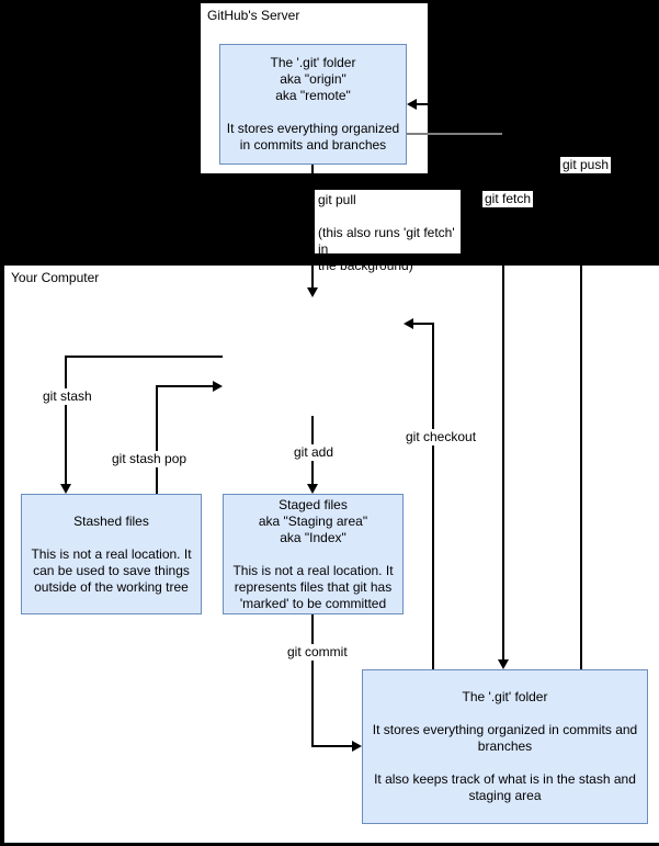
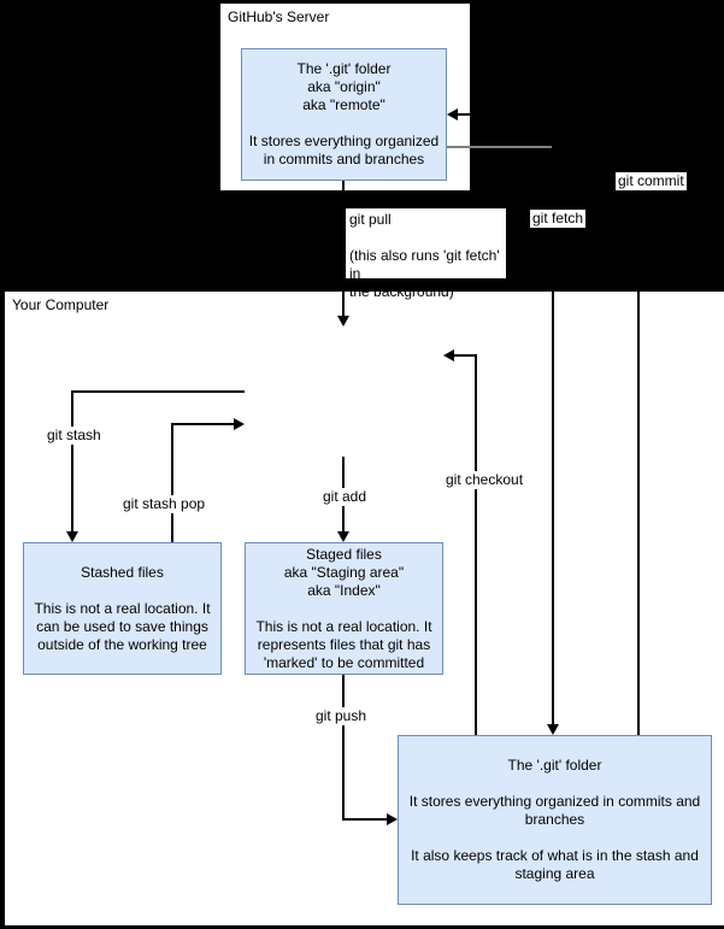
  GitHub's Server
  Your Computer
- git push
+ git commit
  git pull
  (this also runs 'git fetch' in
  the background)
  git fetch
  git stash
  git stash pop
  git add
  git checkout
- git commit
+ git push
  The '.git' folder
  aka "origin"
  aka "remote"
  It stores everything organized
  in commits and branches
  Stashed files
  This is not a real location. It
  can be used to save things
  outside of the working tree
  Staged files
  aka "Staging area"
  aka "Index"
  This is not a real location. It
  represents files that git has
  'marked' to be committed
  The '.git' folder
  It stores everything organized in commits and
  branches
  It also keeps track of what is in the stash and
  staging area
